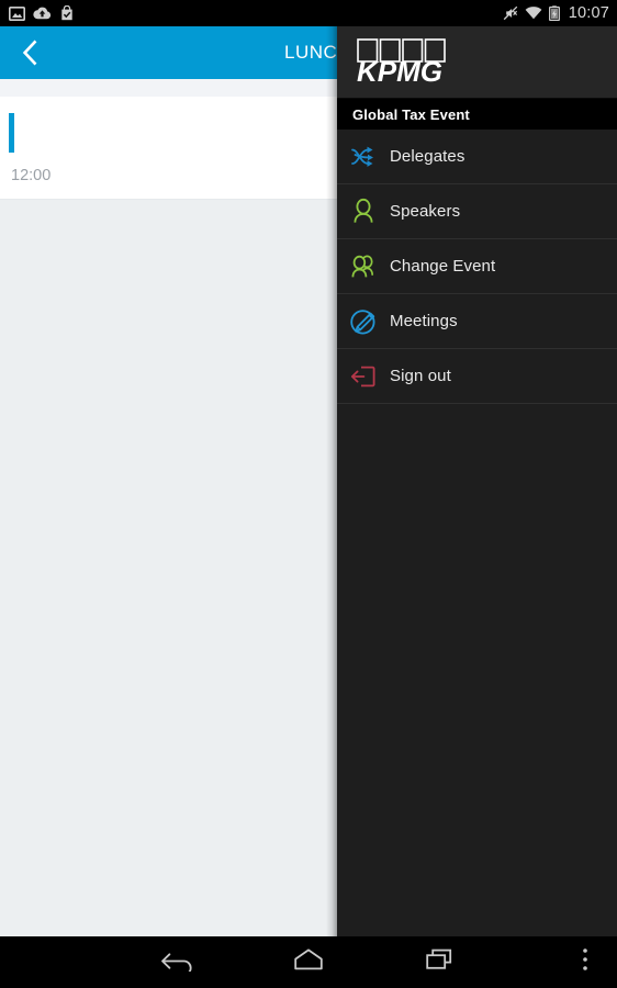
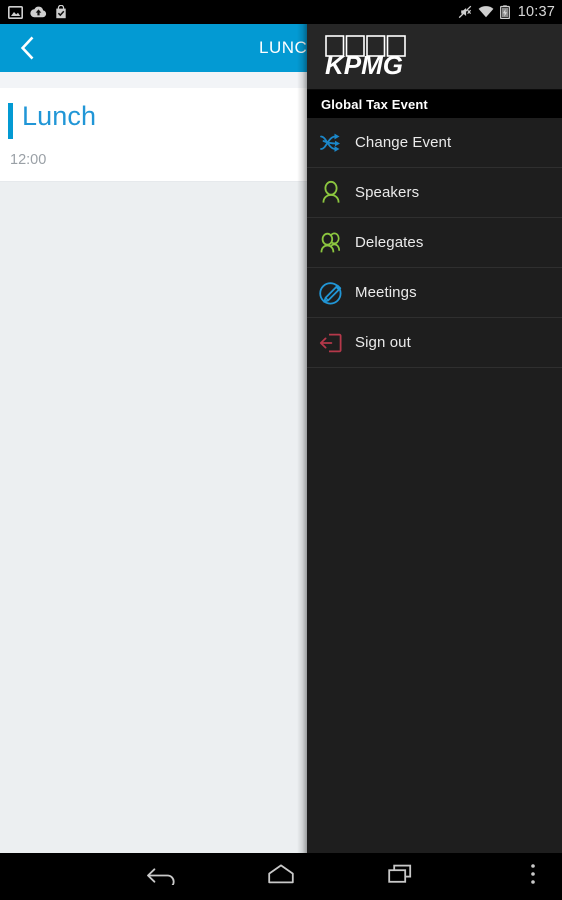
- 10:07
+ 10:37
+ Lunch
  12:00
  KPMG
  Global Tax Event
- Delegates
+ Change Event
  Speakers
- Change Event
+ Delegates
  Meetings
  Sign out
